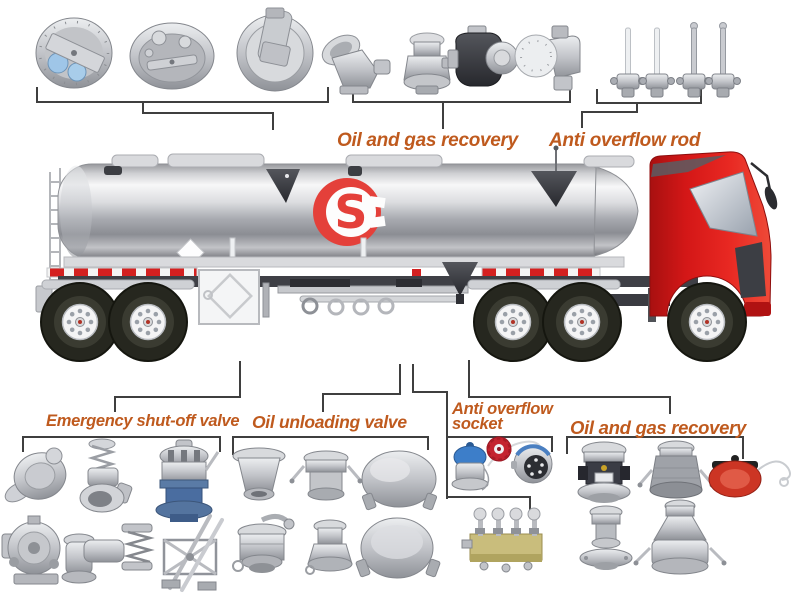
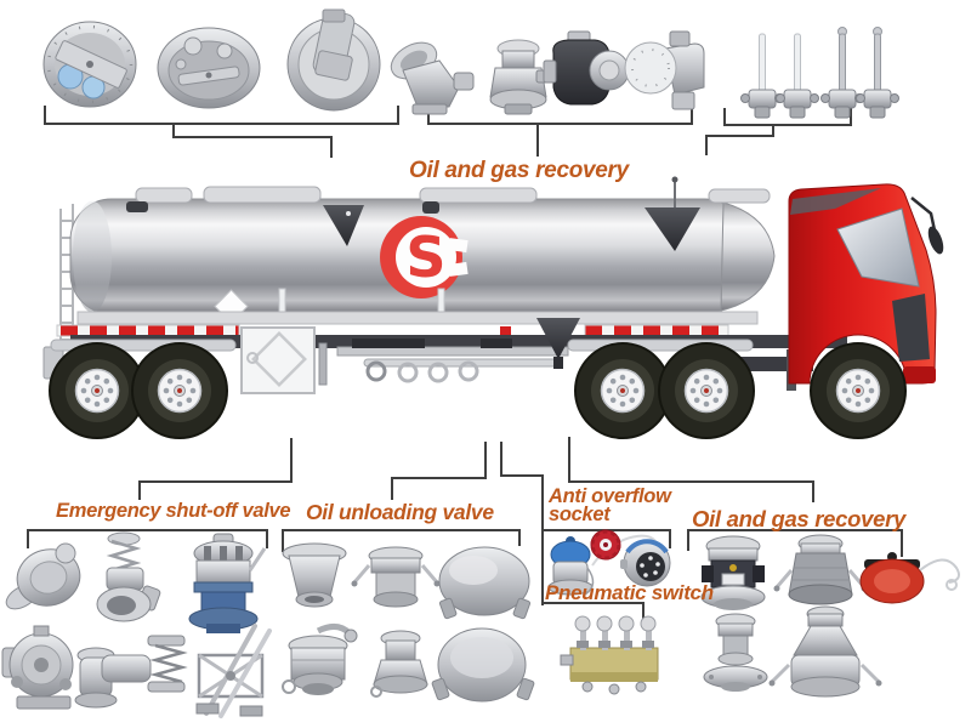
  S
  Oil and gas recovery
- Anti overflow rod
  Emergency shut-off valve
  Oil unloading valve
  Anti overflow socket
+ Pneumatic switch
  Oil and gas recovery
